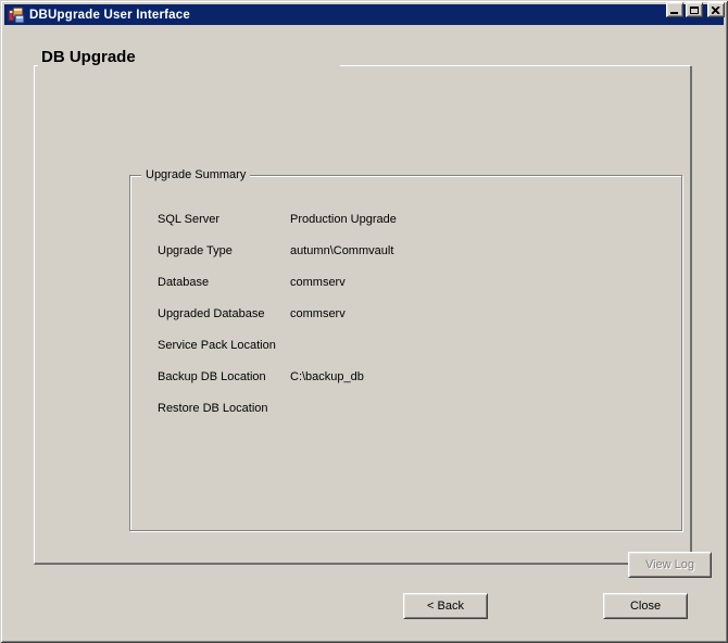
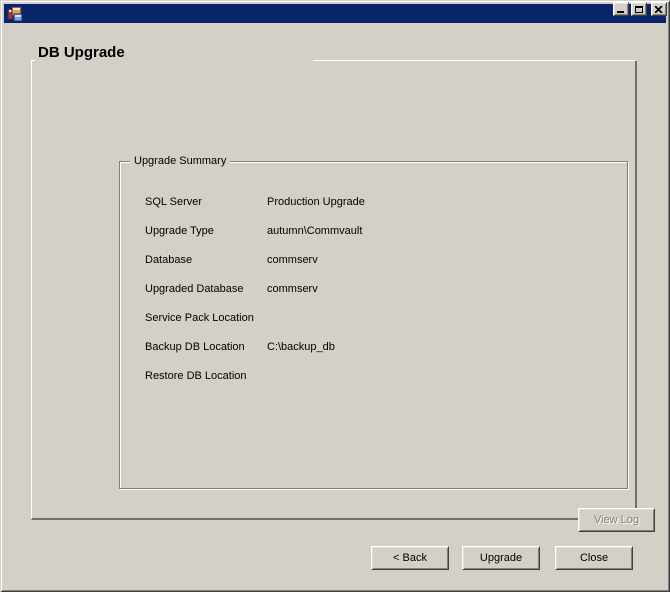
- DBUpgrade User Interface
  DB Upgrade
  Upgrade Summary
  SQL Server
  Production Upgrade
  Upgrade Type
  autumn\Commvault
  Database
  commserv
  Upgraded Database
  commserv
  Service Pack Location
  Backup DB Location
  C:\backup_db
  Restore DB Location
  View Log
  < Back
+ Upgrade
  Close
